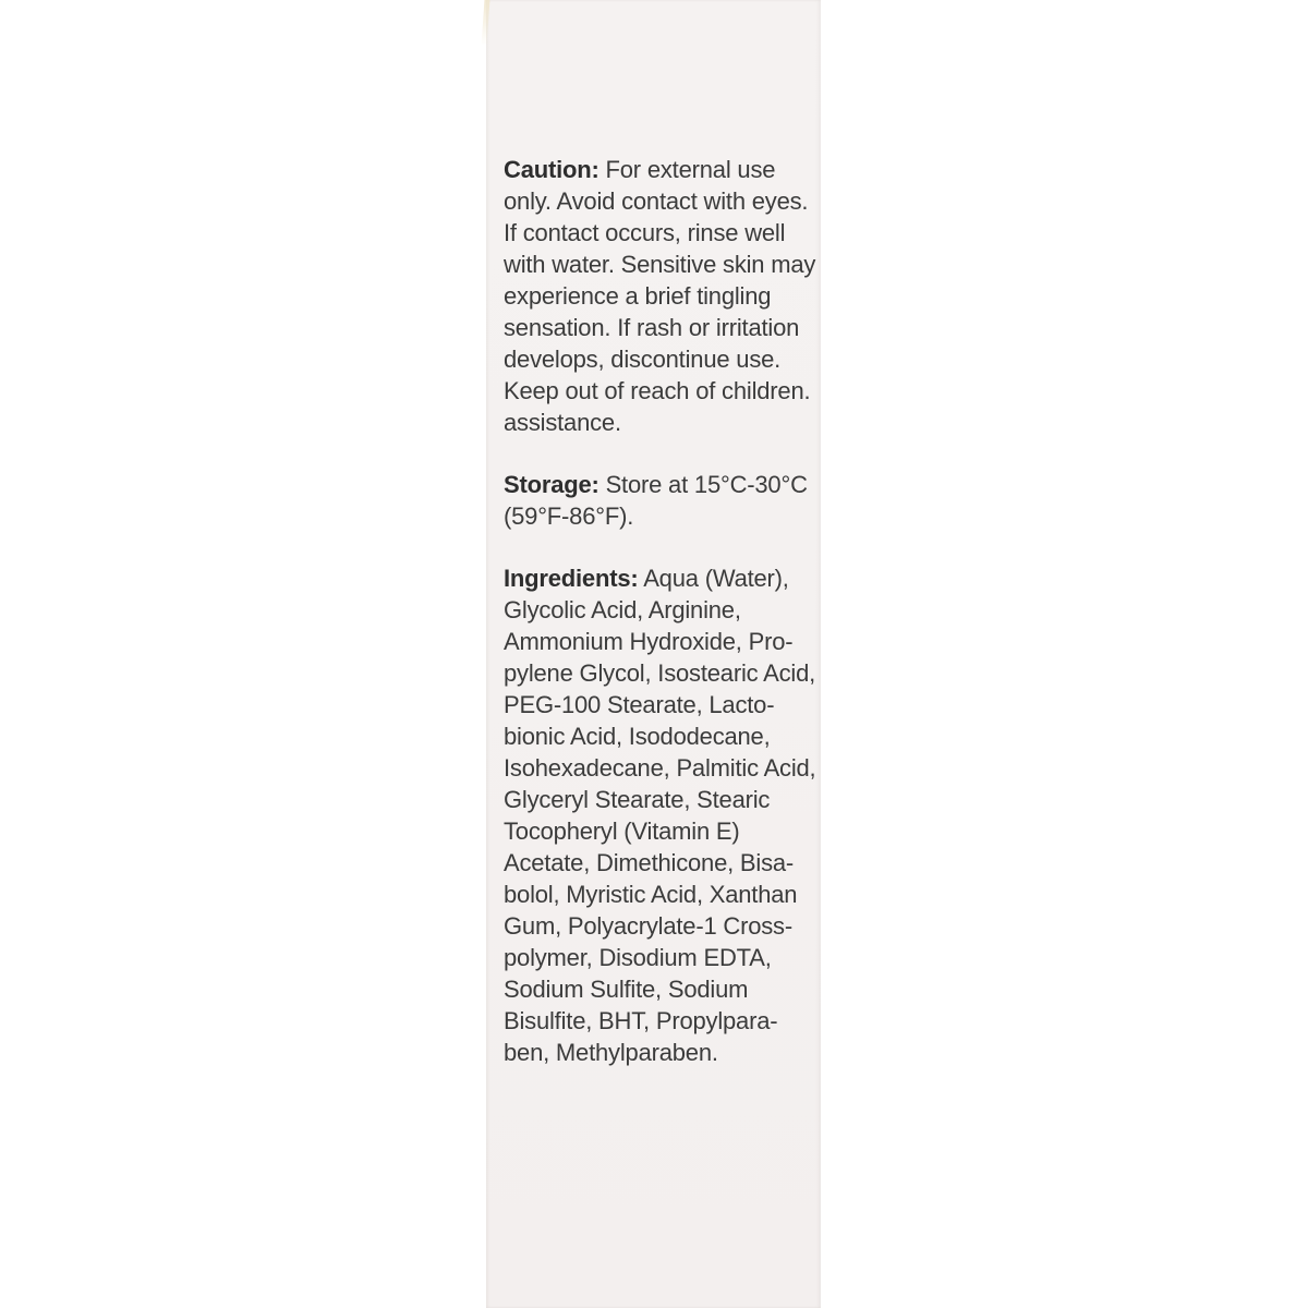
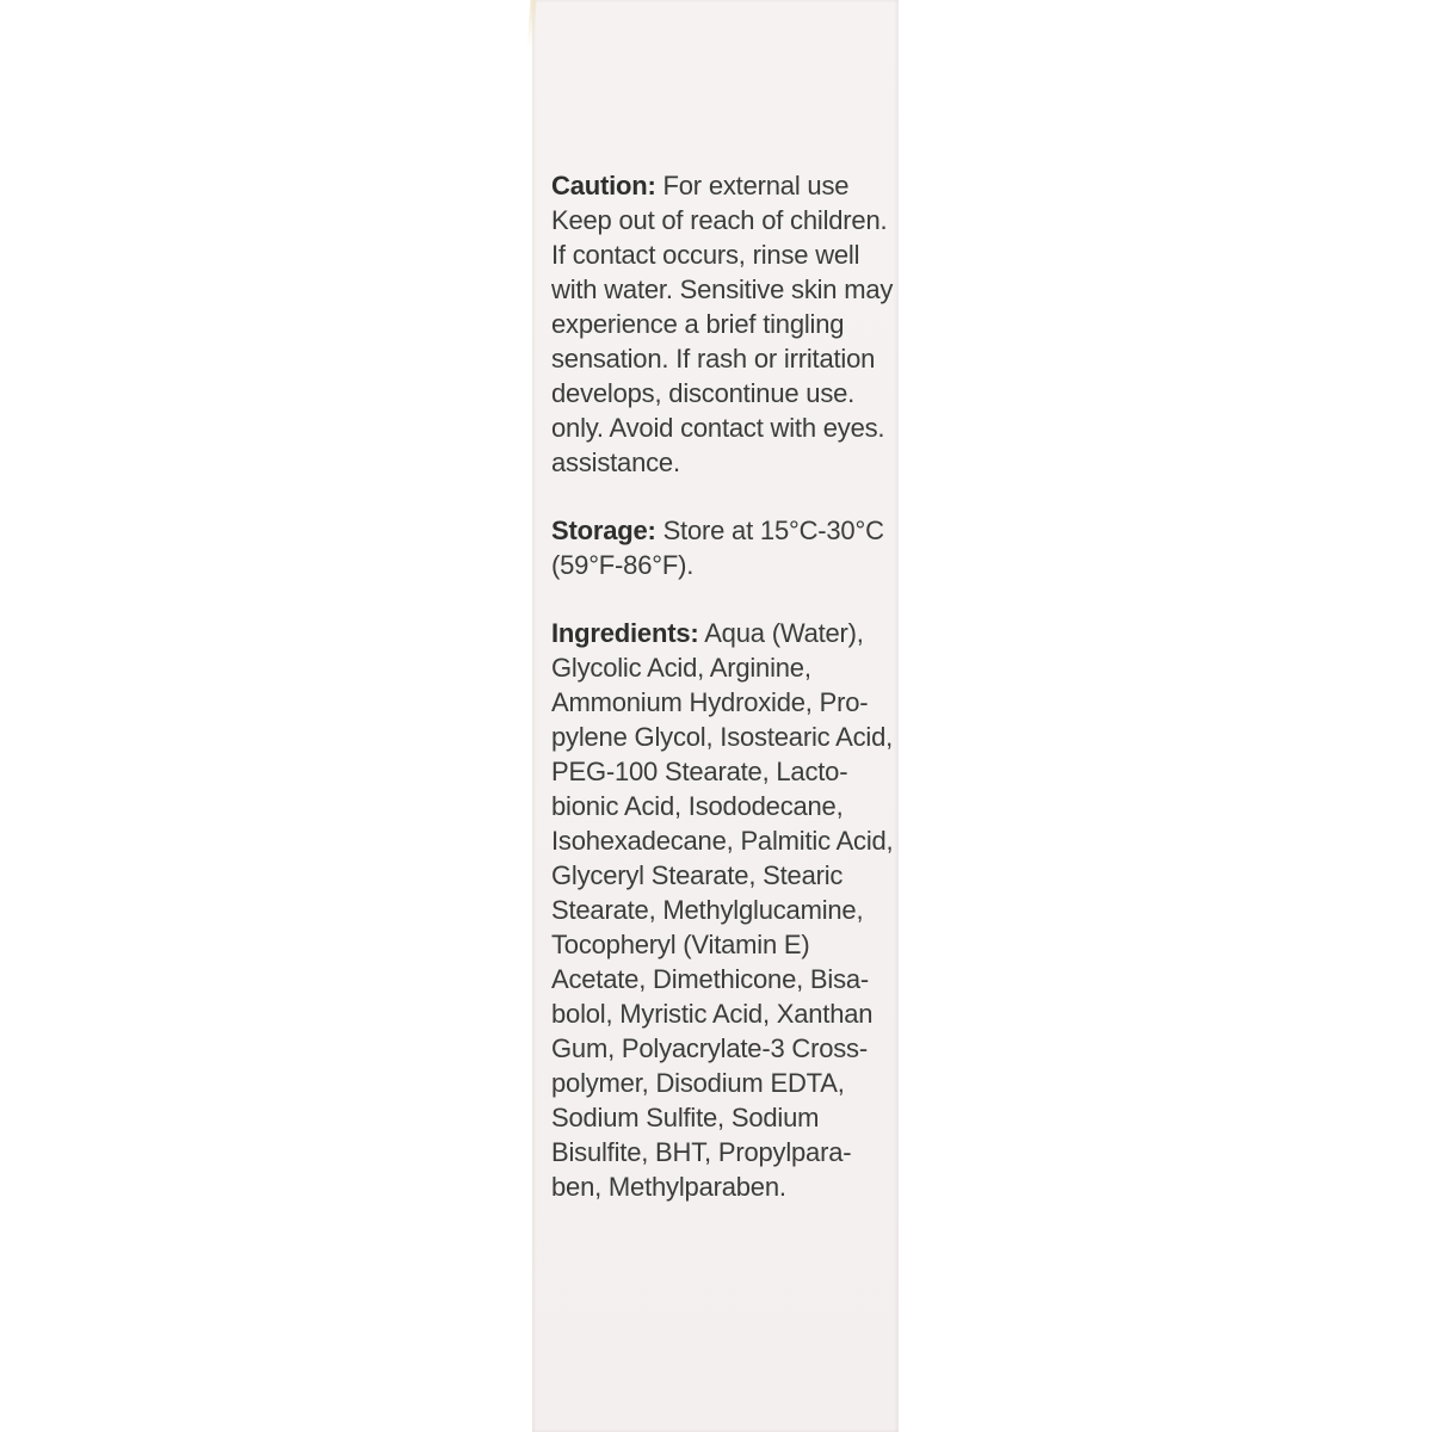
  Caution: For external use
- only. Avoid contact with eyes.
+ Keep out of reach of children.
  If contact occurs, rinse well
  with water. Sensitive skin may
  experience a brief tingling
  sensation. If rash or irritation
  develops, discontinue use.
- Keep out of reach of children.
+ only. Avoid contact with eyes.
  assistance.
  Storage: Store at 15°C-30°C
  (59°F-86°F).
  Ingredients: Aqua (Water),
  Glycolic Acid, Arginine,
  Ammonium Hydroxide, Pro-
  pylene Glycol, Isostearic Acid,
  PEG-100 Stearate, Lacto-
  bionic Acid, Isododecane,
  Isohexadecane, Palmitic Acid,
  Glyceryl Stearate, Stearic
+ Stearate, Methylglucamine,
  Tocopheryl (Vitamin E)
  Acetate, Dimethicone, Bisa-
  bolol, Myristic Acid, Xanthan
- Gum, Polyacrylate-1 Cross-
+ Gum, Polyacrylate-3 Cross-
  polymer, Disodium EDTA,
  Sodium Sulfite, Sodium
  Bisulfite, BHT, Propylpara-
  ben, Methylparaben.
